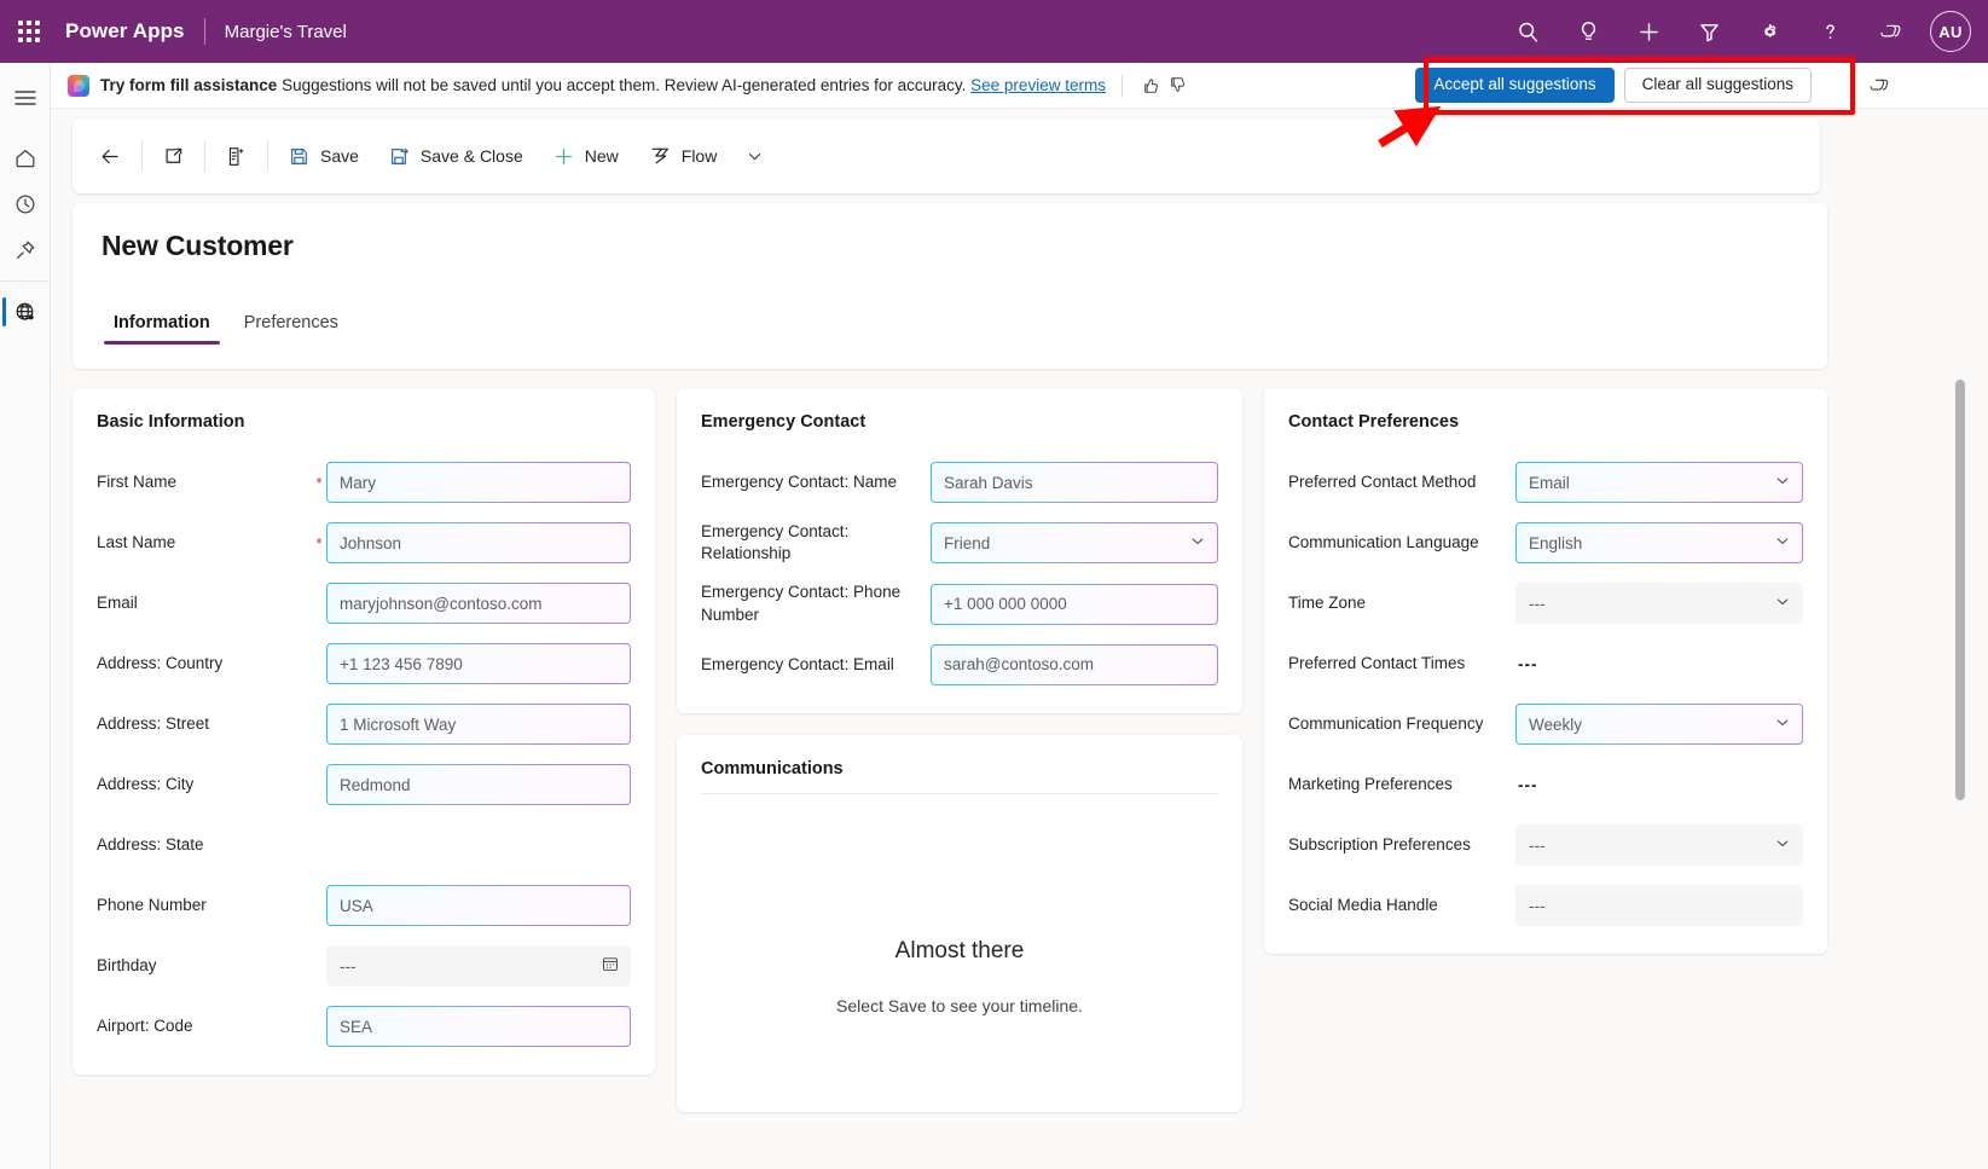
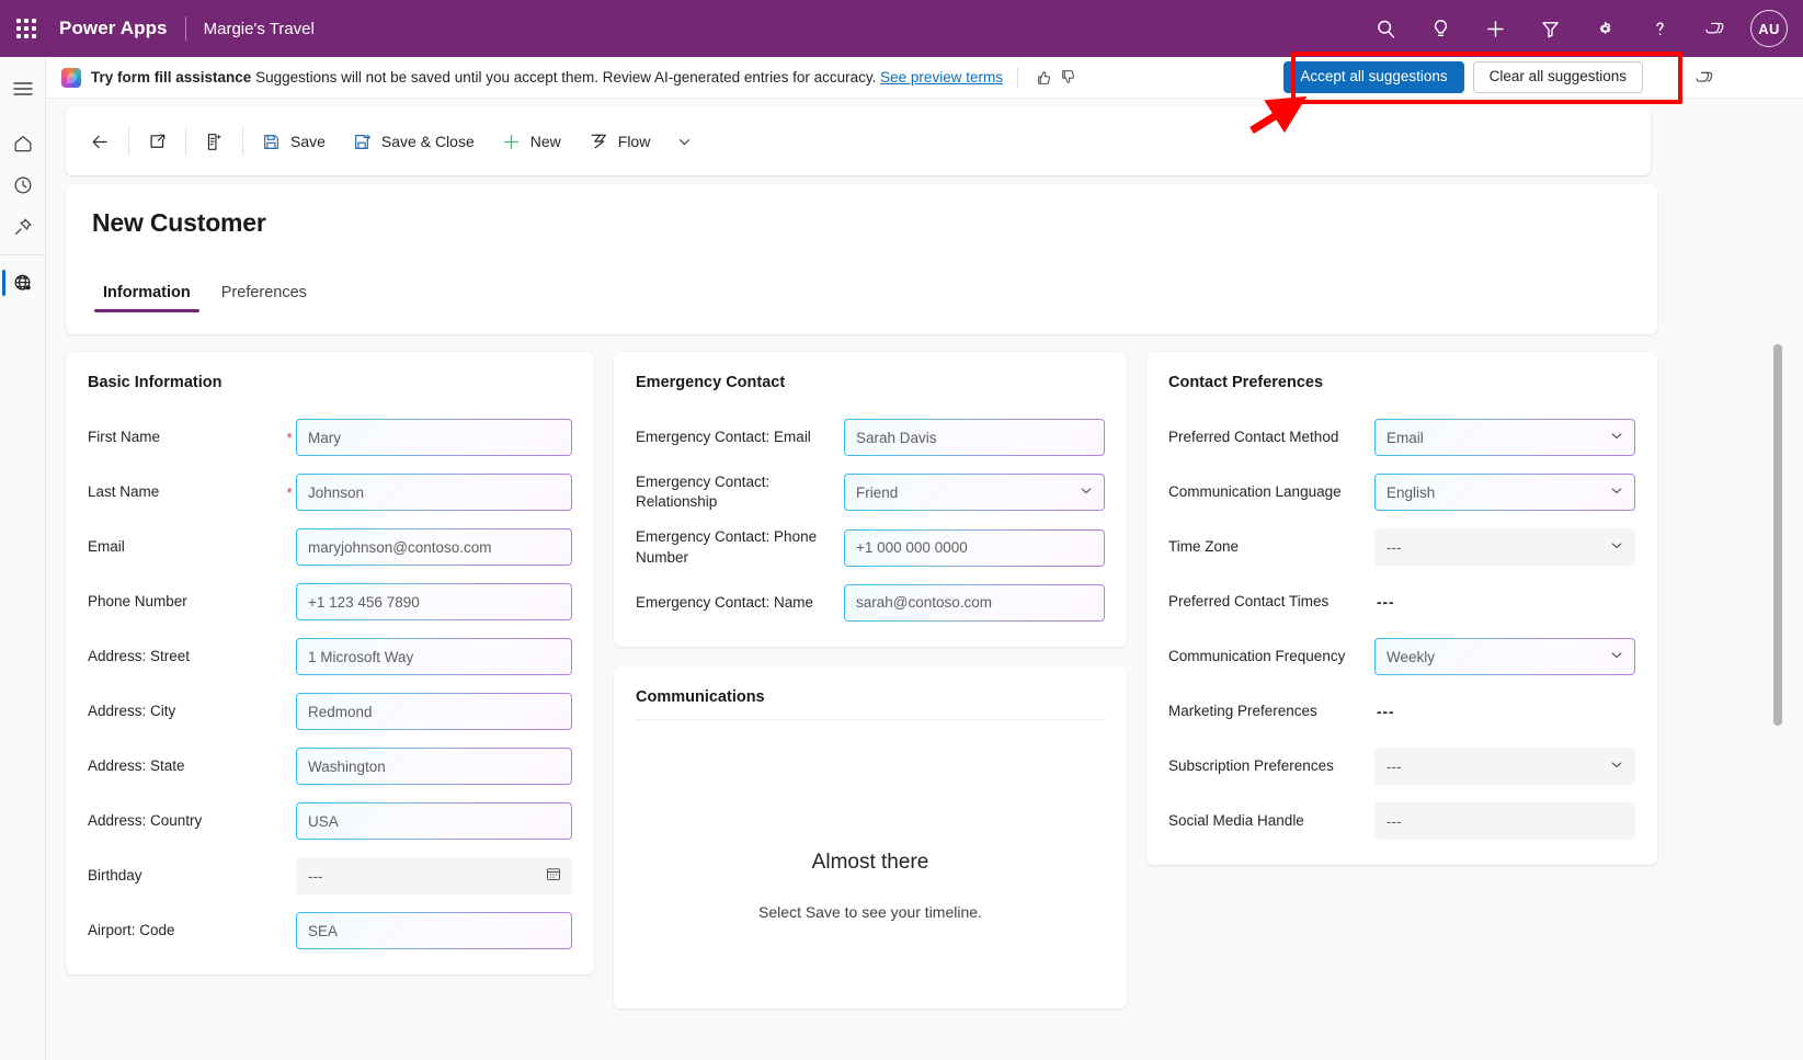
  Power Apps
  Margie's Travel
  AU
  Try form fill assistance Suggestions will not be saved until you accept them. Review AI-generated entries for accuracy. See preview terms
  Accept all suggestions
  Clear all suggestions
  Save
  Save & Close
  New
  Flow
  New Customer
  Information
  Preferences
  Basic Information
  First Name
  *
  Mary
  Last Name
  *
  Johnson
  Email
  maryjohnson@contoso.com
- Address: Country
+ Phone Number
  +1 123 456 7890
  Address: Street
  1 Microsoft Way
  Address: City
  Redmond
  Address: State
+ Washington
- Phone Number
+ Address: Country
  USA
  Birthday
  ---
  Airport: Code
  SEA
  Emergency Contact
- Emergency Contact: Name
+ Emergency Contact: Email
  Sarah Davis
  Emergency Contact: Relationship
  Friend
  Emergency Contact: Phone Number
  +1 000 000 0000
- Emergency Contact: Email
+ Emergency Contact: Name
  sarah@contoso.com
  Communications
  Almost there
  Select Save to see your timeline.
  Contact Preferences
  Preferred Contact Method
  Email
  Communication Language
  English
  Time Zone
  ---
  Preferred Contact Times
  ---
  Communication Frequency
  Weekly
  Marketing Preferences
  ---
  Subscription Preferences
  ---
  Social Media Handle
  ---
